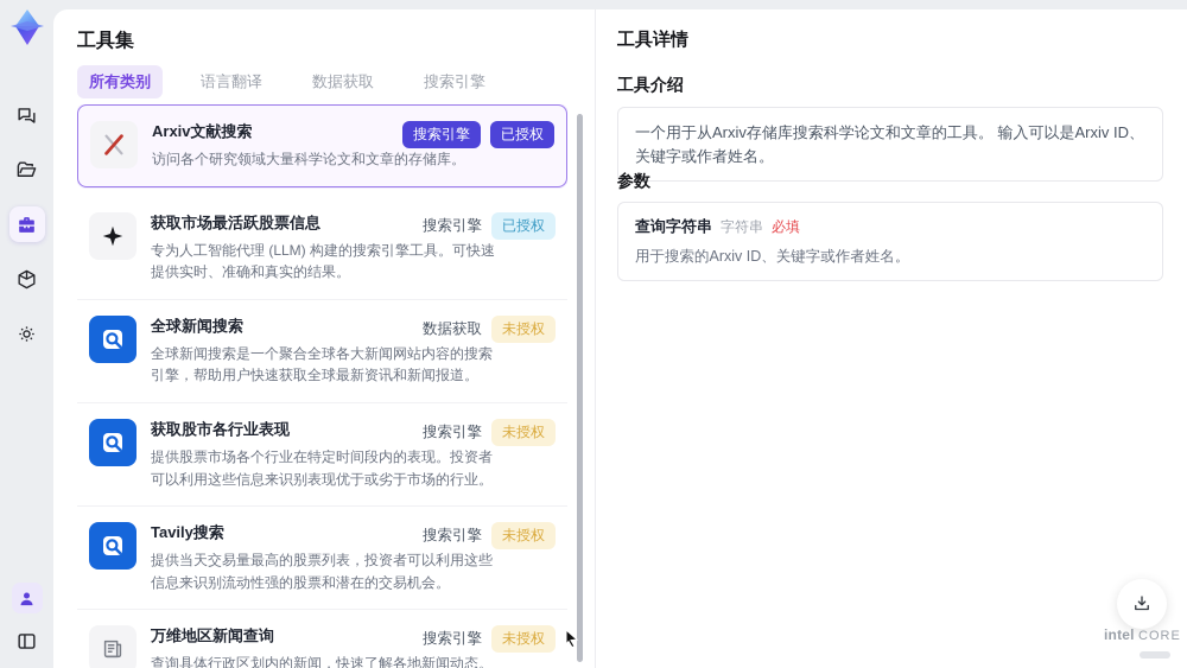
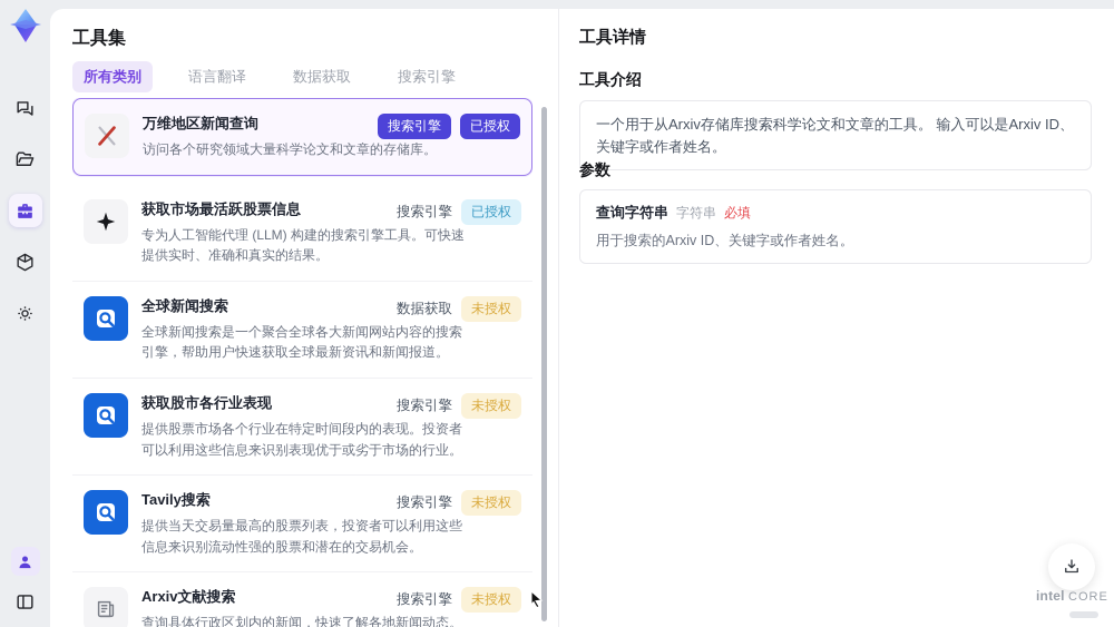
  工具集
  所有类别
  语言翻译
  数据获取
  搜索引擎
- Arxiv文献搜索
+ 万维地区新闻查询
  访问各个研究领域大量科学论文和文章的存储库。
  搜索引擎
  已授权
  获取市场最活跃股票信息
  专为人工智能代理 (LLM) 构建的搜索引擎工具。可快速提供实时、准确和真实的结果。
  搜索引擎
  已授权
  全球新闻搜索
  全球新闻搜索是一个聚合全球各大新闻网站内容的搜索引擎，帮助用户快速获取全球最新资讯和新闻报道。
  数据获取
  未授权
  获取股市各行业表现
  提供股票市场各个行业在特定时间段内的表现。投资者可以利用这些信息来识别表现优于或劣于市场的行业。
  搜索引擎
  未授权
  Tavily搜索
  提供当天交易量最高的股票列表，投资者可以利用这些信息来识别流动性强的股票和潜在的交易机会。
  搜索引擎
  未授权
- 万维地区新闻查询
+ Arxiv文献搜索
  查询具体行政区划内的新闻，快速了解各地新闻动态。
  搜索引擎
  未授权
  工具详情
  工具介绍
  一个用于从Arxiv存储库搜索科学论文和文章的工具。 输入可以是Arxiv ID、关键字或作者姓名。
  参数
  查询字符串
  字符串
  必填
  用于搜索的Arxiv ID、关键字或作者姓名。
  intel CORE
